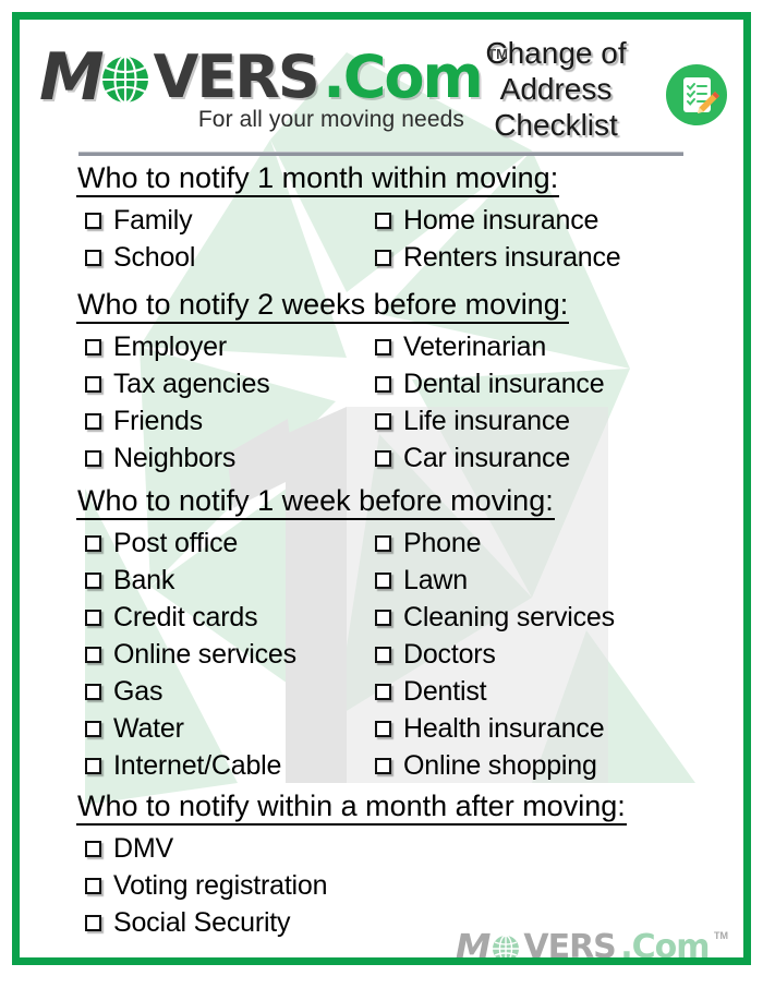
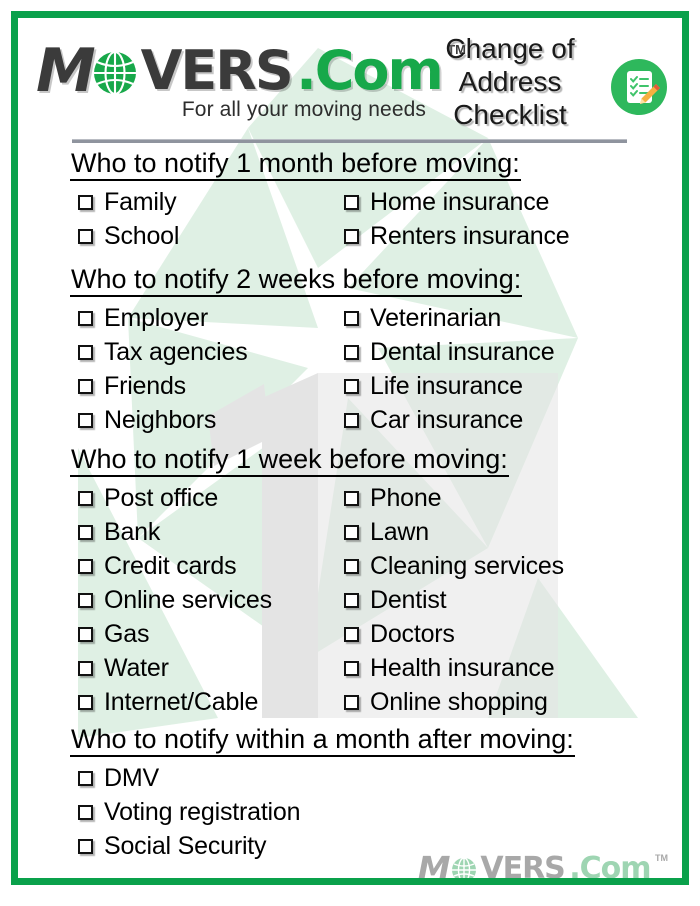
  M VERS .Com TM
  For all your moving needs
  Change of
  Address
  Checklist
- Who to notify 1 month within moving:
+ Who to notify 1 month before moving:
  Family
  Home insurance
  School
  Renters insurance
  Who to notify 2 weeks before moving:
  Employer
  Veterinarian
  Tax agencies
  Dental insurance
  Friends
  Life insurance
  Neighbors
  Car insurance
  Who to notify 1 week before moving:
  Post office
  Phone
  Bank
  Lawn
  Credit cards
  Cleaning services
  Online services
- Doctors
+ Dentist
  Gas
- Dentist
+ Doctors
  Water
  Health insurance
  Internet/Cable
  Online shopping
  Who to notify within a month after moving:
  DMV
  Voting registration
  Social Security
  M VERS .Com TM
